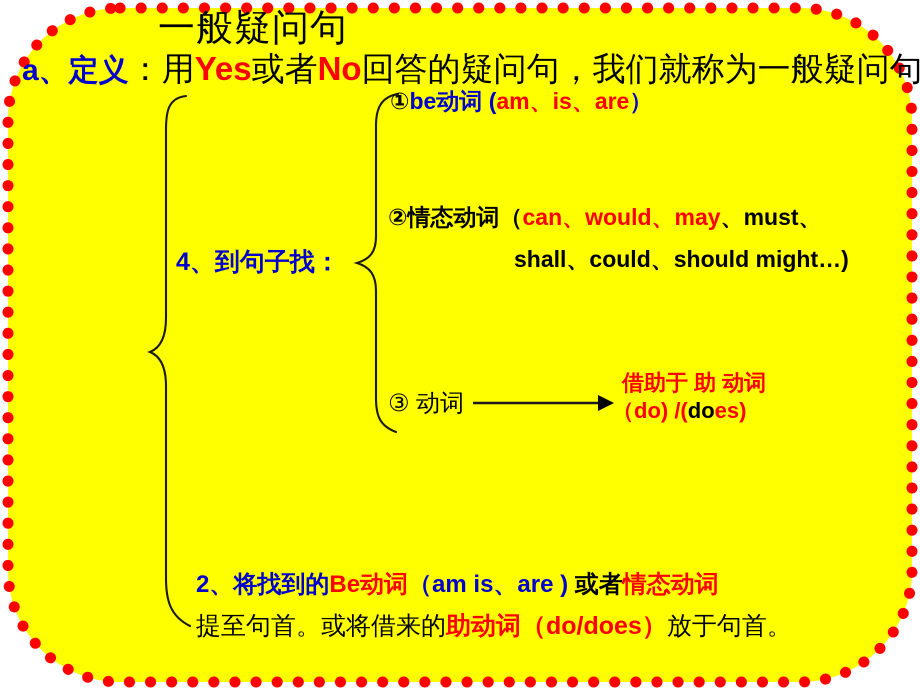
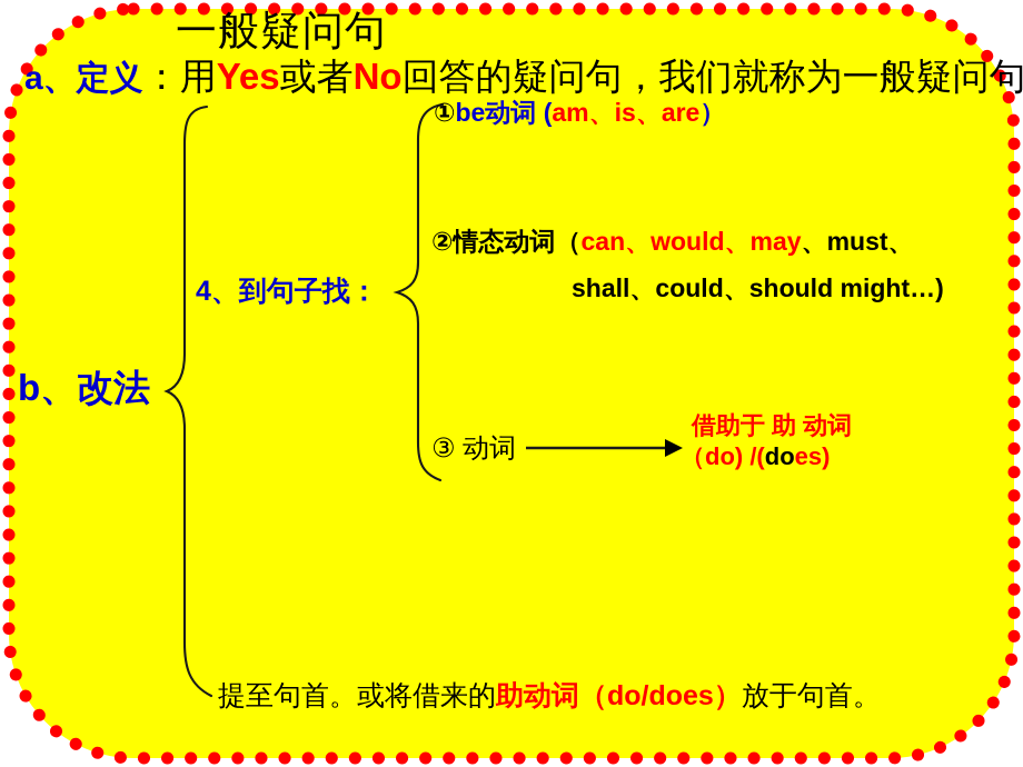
  一般疑问句
  a、定义：用Yes或者No回答的疑问句，我们就称为一般疑问句
+ b、改法
  4、到句子找：
  ①be动词 (am、is、are）
  ②情态动词（can、would、may、must、
  shall、could、should might…)
  ③ 动词
  借助于 助 动词
  （do) /(does)
- 2、将找到的Be动词（am is、are ) 或者情态动词
  提至句首。或将借来的助动词（do/does）放于句首。
